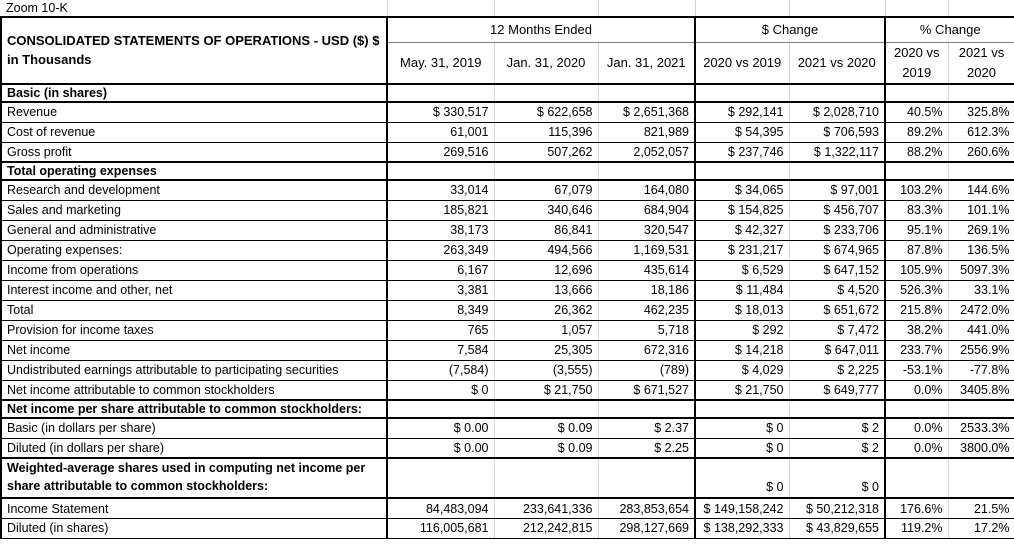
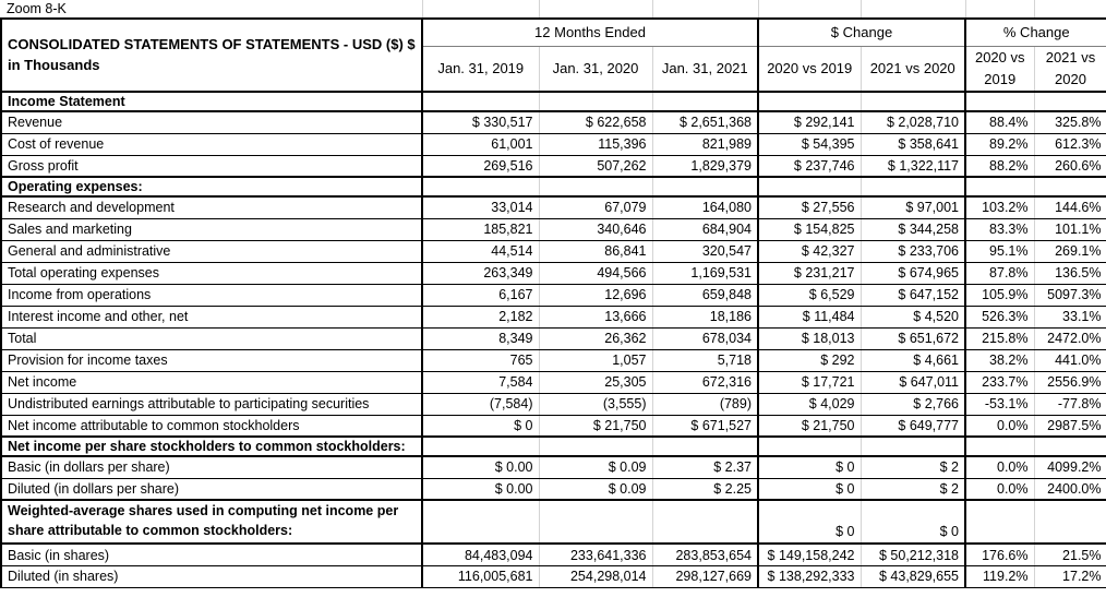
- Zoom 10-K
+ Zoom 8-K
- CONSOLIDATED STATEMENTS OF OPERATIONS - USD ($) $ in Thousands	12 Months Ended	$ Change	% Change
+ CONSOLIDATED STATEMENTS OF STATEMENTS - USD ($) $ in Thousands	12 Months Ended	$ Change	% Change
- May. 31, 2019	Jan. 31, 2020	Jan. 31, 2021	2020 vs 2019	2021 vs 2020	2020 vs 2019	2021 vs 2020
+ Jan. 31, 2019	Jan. 31, 2020	Jan. 31, 2021	2020 vs 2019	2021 vs 2020	2020 vs 2019	2021 vs 2020
- Basic (in shares)
+ Income Statement
- Revenue	$ 330,517	$ 622,658	$ 2,651,368	$ 292,141	$ 2,028,710	40.5%	325.8%
+ Revenue	$ 330,517	$ 622,658	$ 2,651,368	$ 292,141	$ 2,028,710	88.4%	325.8%
- Cost of revenue	61,001	115,396	821,989	$ 54,395	$ 706,593	89.2%	612.3%
+ Cost of revenue	61,001	115,396	821,989	$ 54,395	$ 358,641	89.2%	612.3%
- Gross profit	269,516	507,262	2,052,057	$ 237,746	$ 1,322,117	88.2%	260.6%
+ Gross profit	269,516	507,262	1,829,379	$ 237,746	$ 1,322,117	88.2%	260.6%
- Total operating expenses
+ Operating expenses:
- Research and development	33,014	67,079	164,080	$ 34,065	$ 97,001	103.2%	144.6%
+ Research and development	33,014	67,079	164,080	$ 27,556	$ 97,001	103.2%	144.6%
- Sales and marketing	185,821	340,646	684,904	$ 154,825	$ 456,707	83.3%	101.1%
+ Sales and marketing	185,821	340,646	684,904	$ 154,825	$ 344,258	83.3%	101.1%
- General and administrative	38,173	86,841	320,547	$ 42,327	$ 233,706	95.1%	269.1%
+ General and administrative	44,514	86,841	320,547	$ 42,327	$ 233,706	95.1%	269.1%
- Operating expenses:	263,349	494,566	1,169,531	$ 231,217	$ 674,965	87.8%	136.5%
+ Total operating expenses	263,349	494,566	1,169,531	$ 231,217	$ 674,965	87.8%	136.5%
- Income from operations	6,167	12,696	435,614	$ 6,529	$ 647,152	105.9%	5097.3%
+ Income from operations	6,167	12,696	659,848	$ 6,529	$ 647,152	105.9%	5097.3%
- Interest income and other, net	3,381	13,666	18,186	$ 11,484	$ 4,520	526.3%	33.1%
+ Interest income and other, net	2,182	13,666	18,186	$ 11,484	$ 4,520	526.3%	33.1%
- Total	8,349	26,362	462,235	$ 18,013	$ 651,672	215.8%	2472.0%
+ Total	8,349	26,362	678,034	$ 18,013	$ 651,672	215.8%	2472.0%
- Provision for income taxes	765	1,057	5,718	$ 292	$ 7,472	38.2%	441.0%
+ Provision for income taxes	765	1,057	5,718	$ 292	$ 4,661	38.2%	441.0%
- Net income	7,584	25,305	672,316	$ 14,218	$ 647,011	233.7%	2556.9%
+ Net income	7,584	25,305	672,316	$ 17,721	$ 647,011	233.7%	2556.9%
- Undistributed earnings attributable to participating securities	(7,584)	(3,555)	(789)	$ 4,029	$ 2,225	-53.1%	-77.8%
+ Undistributed earnings attributable to participating securities	(7,584)	(3,555)	(789)	$ 4,029	$ 2,766	-53.1%	-77.8%
- Net income attributable to common stockholders	$ 0	$ 21,750	$ 671,527	$ 21,750	$ 649,777	0.0%	3405.8%
+ Net income attributable to common stockholders	$ 0	$ 21,750	$ 671,527	$ 21,750	$ 649,777	0.0%	2987.5%
- Net income per share attributable to common stockholders:
+ Net income per share stockholders to common stockholders:
- Basic (in dollars per share)	$ 0.00	$ 0.09	$ 2.37	$ 0	$ 2	0.0%	2533.3%
+ Basic (in dollars per share)	$ 0.00	$ 0.09	$ 2.37	$ 0	$ 2	0.0%	4099.2%
- Diluted (in dollars per share)	$ 0.00	$ 0.09	$ 2.25	$ 0	$ 2	0.0%	3800.0%
+ Diluted (in dollars per share)	$ 0.00	$ 0.09	$ 2.25	$ 0	$ 2	0.0%	2400.0%
  Weighted-average shares used in computing net income per share attributable to common stockholders:				$ 0	$ 0
- Income Statement	84,483,094	233,641,336	283,853,654	$ 149,158,242	$ 50,212,318	176.6%	21.5%
+ Basic (in shares)	84,483,094	233,641,336	283,853,654	$ 149,158,242	$ 50,212,318	176.6%	21.5%
- Diluted (in shares)	116,005,681	212,242,815	298,127,669	$ 138,292,333	$ 43,829,655	119.2%	17.2%
+ Diluted (in shares)	116,005,681	254,298,014	298,127,669	$ 138,292,333	$ 43,829,655	119.2%	17.2%
